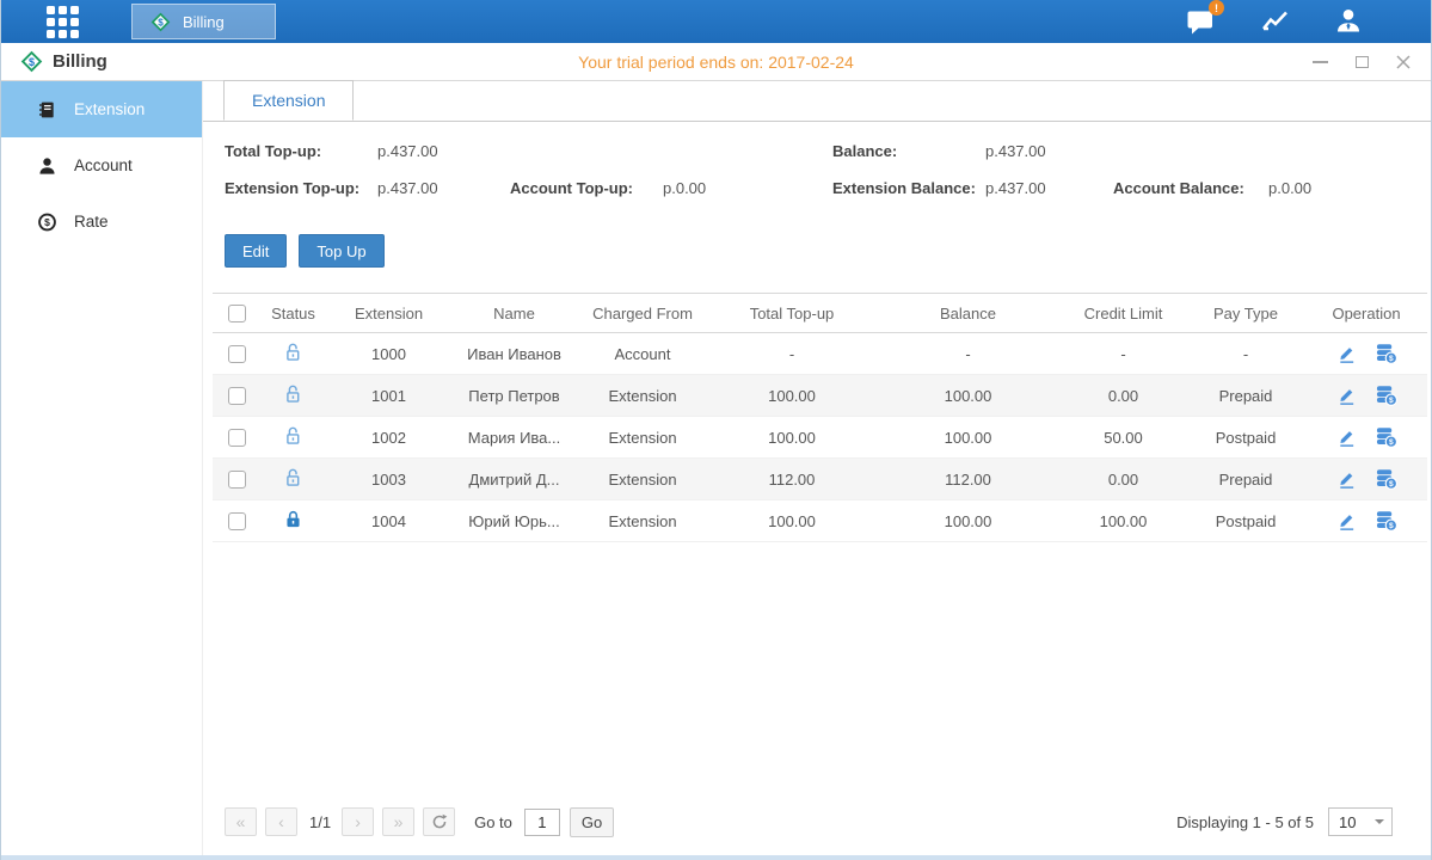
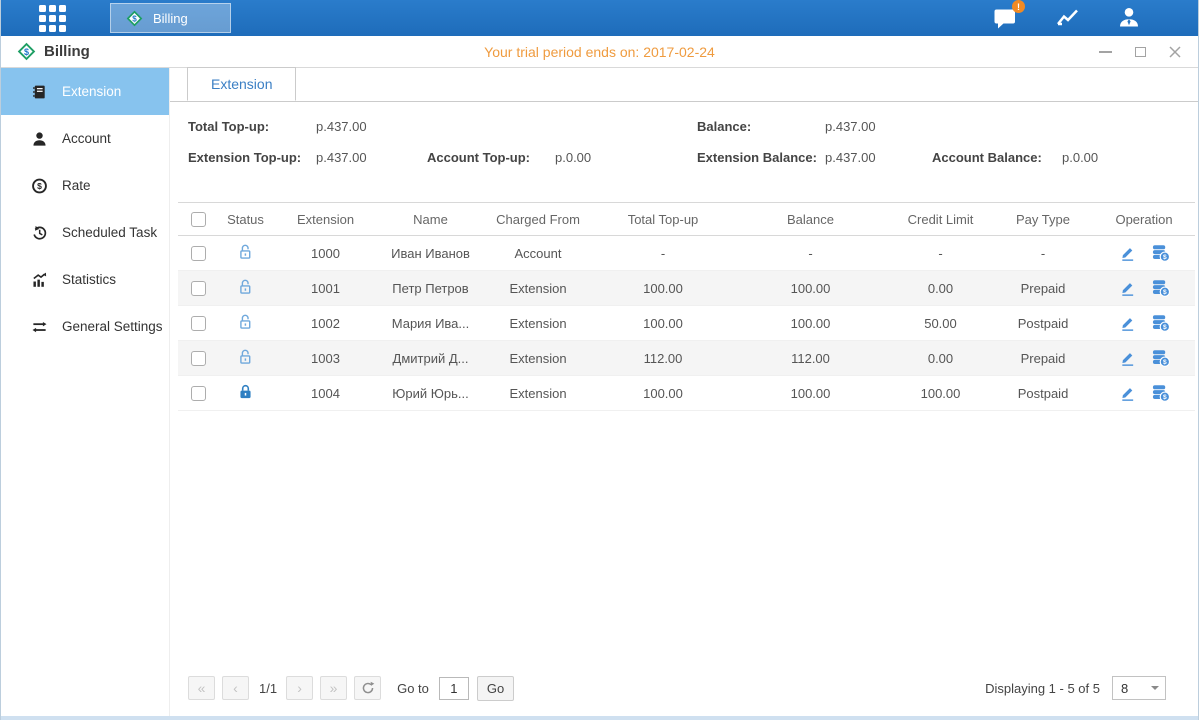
  $
  Billing
  !
  $
  Billing
  Your trial period ends on: 2017-02-24
  Extension
  Account
  $
  Rate
+ Scheduled Task
+ Statistics
+ General Settings
  Extension
  Total Top-up:
  p.437.00
  Balance:
  p.437.00
  Extension Top-up:
  p.437.00
  Account Top-up:
  p.0.00
  Extension Balance:
  p.437.00
  Account Balance:
  p.0.00
- Edit
- Top Up
  	Status	Extension	Name	Charged From	Total Top-up	Balance	Credit Limit	Pay Type	Operation
  		1000	Иван Иванов	Account	-	-	-	-
  		1001	Петр Петров	Extension	100.00	100.00	0.00	Prepaid
  		1002	Мария Ива...	Extension	100.00	100.00	50.00	Postpaid
  		1003	Дмитрий Д...	Extension	112.00	112.00	0.00	Prepaid
  		1004	Юрий Юрь...	Extension	100.00	100.00	100.00	Postpaid
  «
  ‹
  1/1
  ›
  »
  Go to
  1
  Go
  Displaying 1 - 5 of 5
- 10
+ 8
